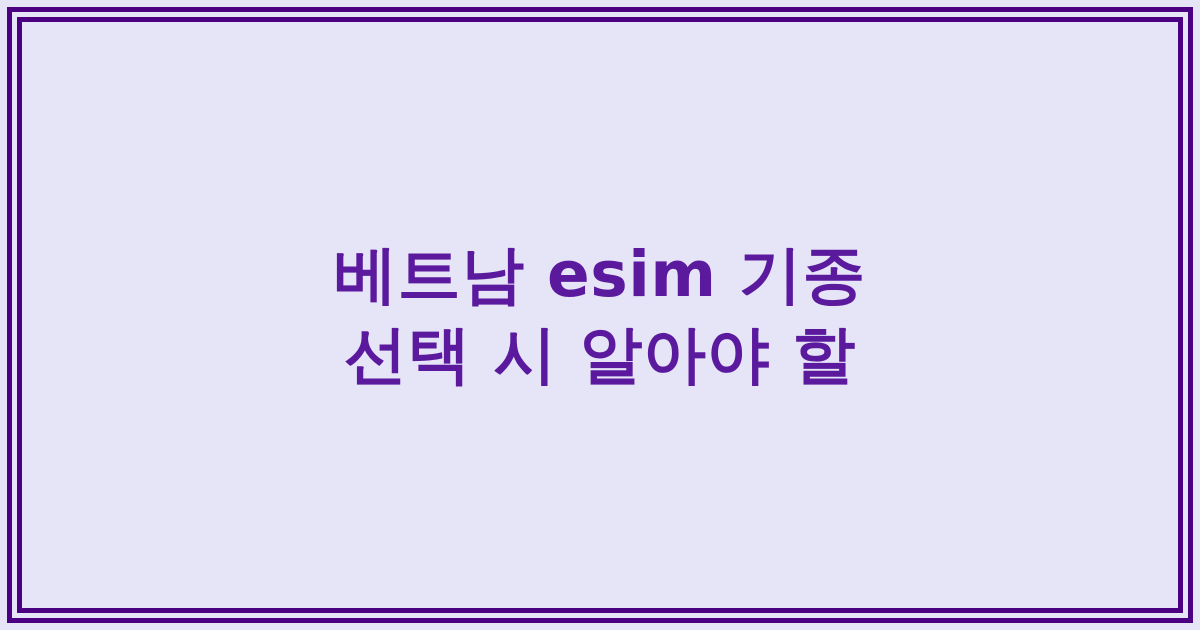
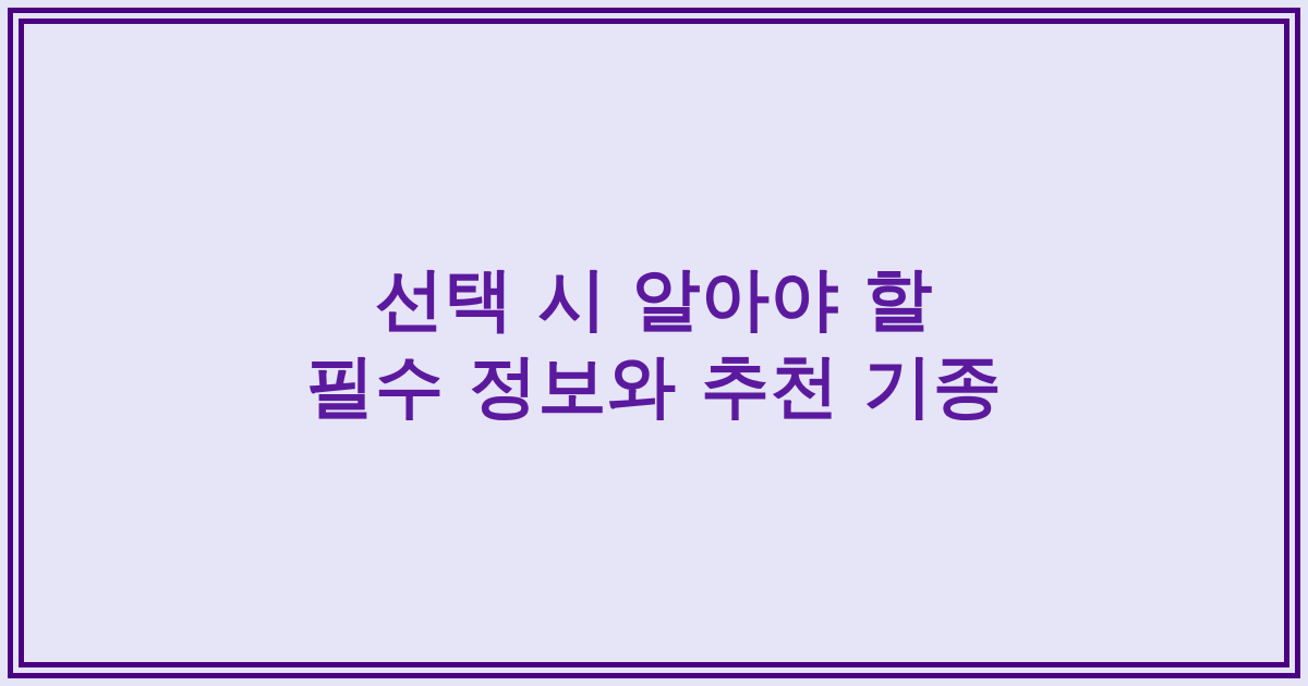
- 베트남 esim 기종
  선택 시 알아야 할
+ 필수 정보와 추천 기종
